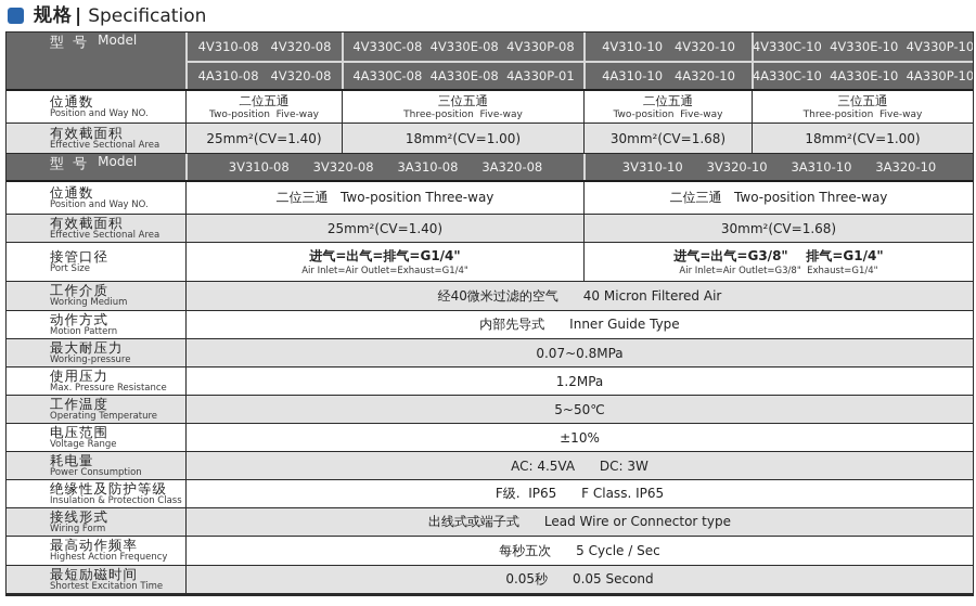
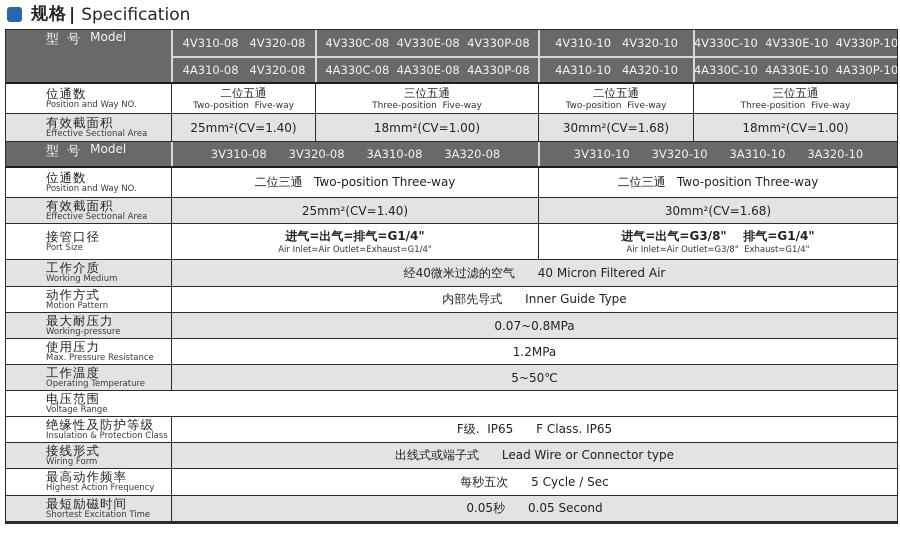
  规格
  |
  Specification
  型 号
  Model
  4V310-08 4V320-08
  4V330C-08 4V330E-08 4V330P-08
  4V310-10 4V320-10
  4V330C-10 4V330E-10 4V330P-10
  4A310-08 4V320-08
- 4A330C-08 4A330E-08 4A330P-01
+ 4A330C-08 4A330E-08 4A330P-08
  4A310-10 4A320-10
  4A330C-10 4A330E-10 4A330P-10
  位通数
  Position and Way NO.
  二位五通
  Two-position Five-way
  三位五通
  Three-position Five-way
  二位五通
  Two-position Five-way
  三位五通
  Three-position Five-way
  有效截面积
  Effective Sectional Area
  25mm²(CV=1.40)
  18mm²(CV=1.00)
  30mm²(CV=1.68)
  18mm²(CV=1.00)
  型 号
  Model
  3V310-08 3V320-08 3A310-08 3A320-08
  3V310-10 3V320-10 3A310-10 3A320-10
  位通数
  Position and Way NO.
  二位三通 Two-position Three-way
  二位三通 Two-position Three-way
  有效截面积
  Effective Sectional Area
  25mm²(CV=1.40)
  30mm²(CV=1.68)
  接管口径
  Port Size
  进气=出气=排气=G1/4"
  Air Inlet=Air Outlet=Exhaust=G1/4"
  进气=出气=G3/8" 排气=G1/4"
  Air Inlet=Air Outlet=G3/8" Exhaust=G1/4"
  工作介质
  Working Medium
  经40微米过滤的空气 40 Micron Filtered Air
  动作方式
  Motion Pattern
  内部先导式 Inner Guide Type
  最大耐压力
  Working-pressure
  0.07~0.8MPa
  使用压力
  Max. Pressure Resistance
  1.2MPa
  工作温度
  Operating Temperature
  5~50℃
  电压范围
  Voltage Range
- ±10%
- 耗电量
- Power Consumption
- AC: 4.5VA DC: 3W
  绝缘性及防护等级
  Insulation & Protection Class
  F级. IP65 F Class. IP65
  接线形式
  Wiring Form
  出线式或端子式 Lead Wire or Connector type
  最高动作频率
  Highest Action Frequency
  每秒五次 5 Cycle / Sec
  最短励磁时间
  Shortest Excitation Time
  0.05秒 0.05 Second
